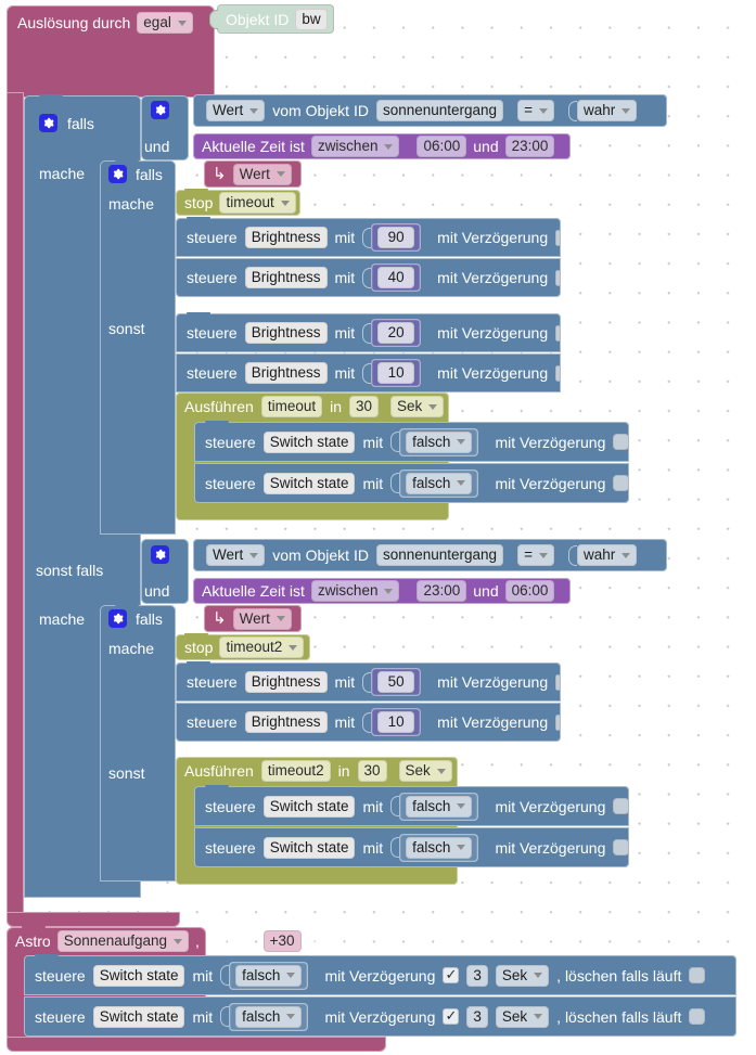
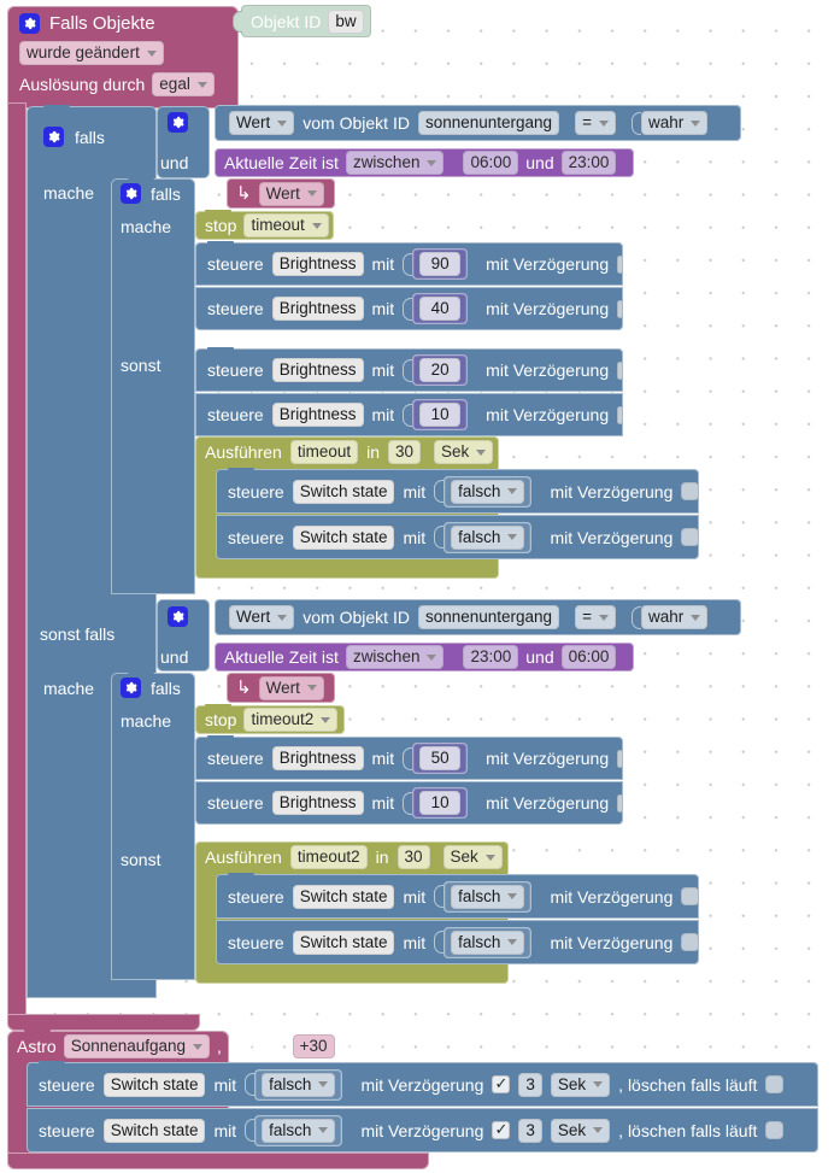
+ Falls Objekte
+ wurde geändert
  Auslösung durch
  egal
  Objekt ID
  bw
  falls
  mache
  sonst falls
  mache
  und
  Wert
  vom Objekt ID
  sonnenuntergang
  =
  wahr
  Aktuelle Zeit ist
  zwischen
  06:00
  und
  23:00
  falls
  mache
  sonst
  ↳
  Wert
  stop
  timeout
  steuere
  Brightness
  mit
  90
  mit Verzögerung
  steuere
  Brightness
  mit
  40
  mit Verzögerung
  steuere
  Brightness
  mit
  20
  mit Verzögerung
  steuere
  Brightness
  mit
  10
  mit Verzögerung
  Ausführen
  timeout
  in
  30
  Sek
  steuere
  Switch state
  mit
  falsch
  mit Verzögerung
  steuere
  Switch state
  mit
  falsch
  mit Verzögerung
  und
  Wert
  vom Objekt ID
  sonnenuntergang
  =
  wahr
  Aktuelle Zeit ist
  zwischen
  23:00
  und
  06:00
  falls
  mache
  sonst
  ↳
  Wert
  stop
  timeout2
  steuere
  Brightness
  mit
  50
  mit Verzögerung
  steuere
  Brightness
  mit
  10
  mit Verzögerung
  Ausführen
  timeout2
  in
  30
  Sek
  steuere
  Switch state
  mit
  falsch
  mit Verzögerung
  steuere
  Switch state
  mit
  falsch
  mit Verzögerung
  Astro
  Sonnenaufgang
  ,
  Versatz
  +30
  Minuten
  steuere
  Switch state
  mit
  falsch
  mit Verzögerung
  ✓
  3
  Sek
  , löschen falls läuft
  steuere
  Switch state
  mit
  falsch
  mit Verzögerung
  ✓
  3
  Sek
  , löschen falls läuft
